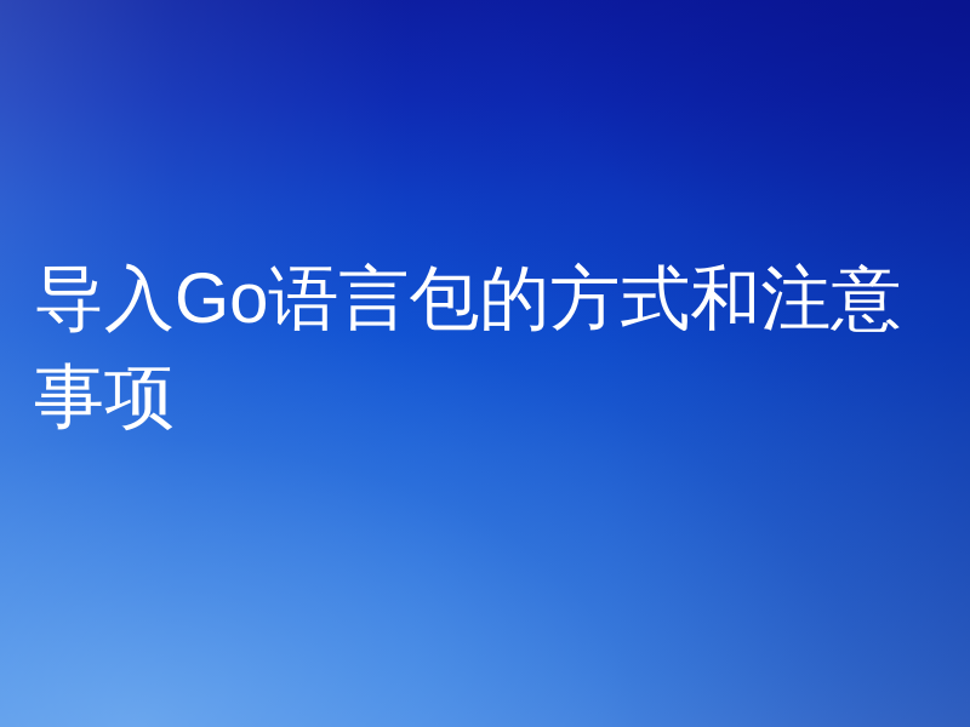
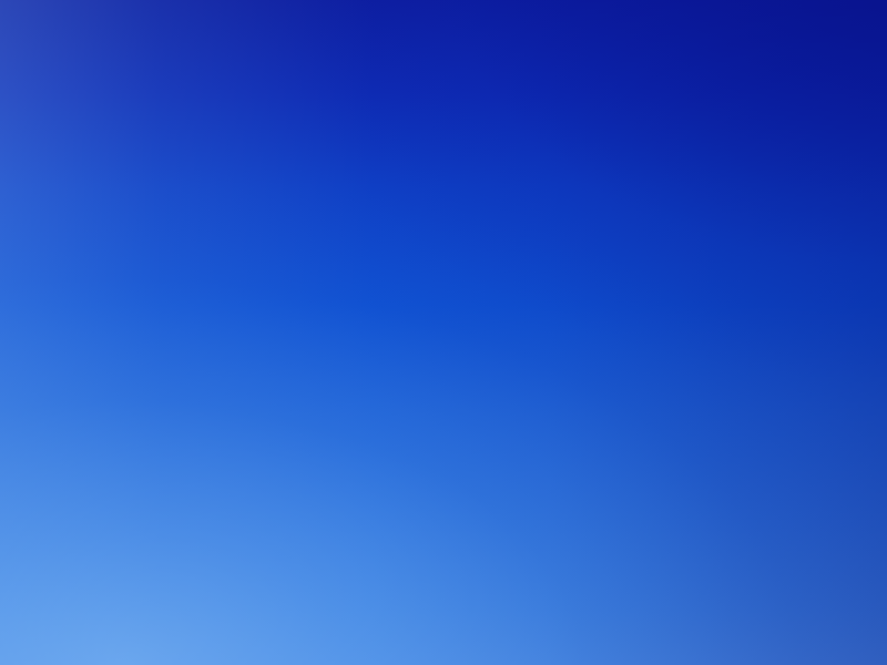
- 导入Go语言包的方式和注意事项
